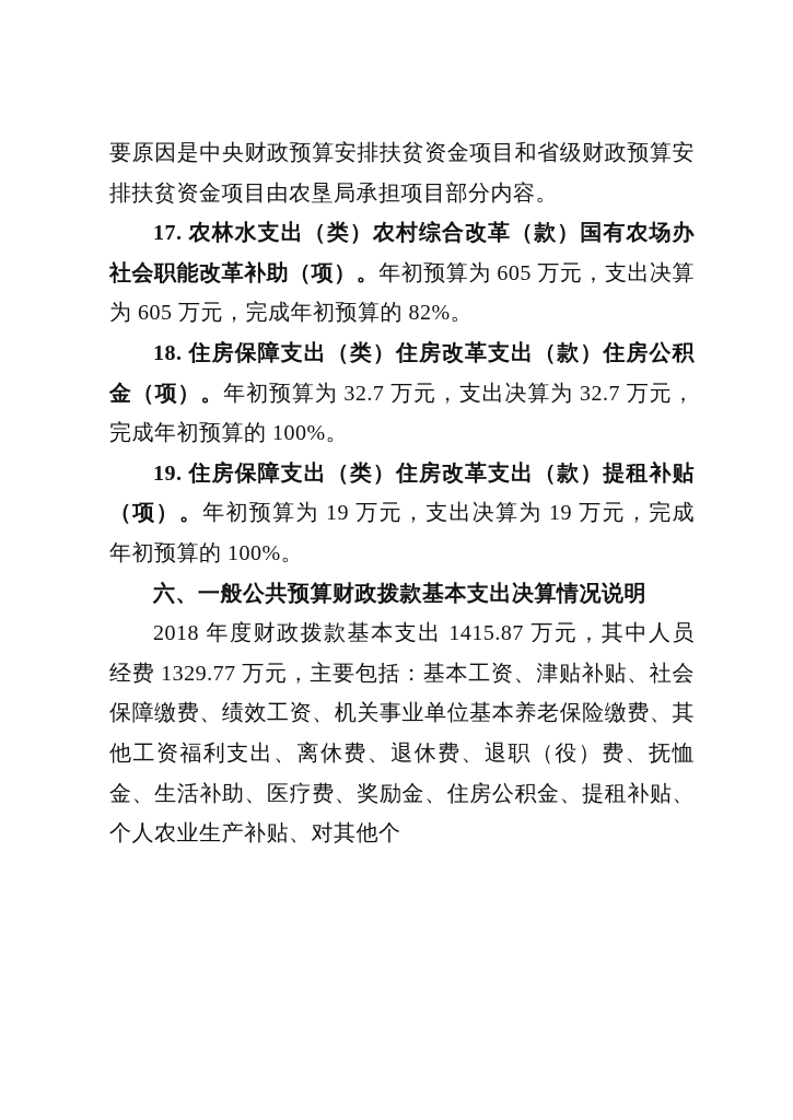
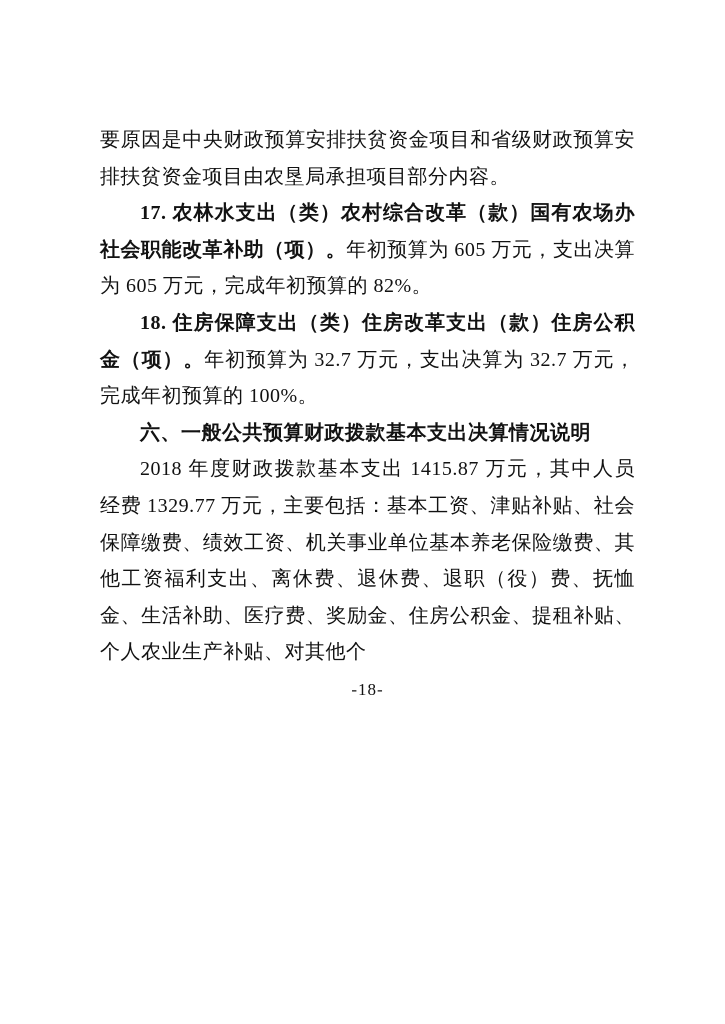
  要原因是中央财政预算安排扶贫资金项目和省级财政预算安排扶贫资金项目由农垦局承担项目部分内容。
  17. 农林水支出（类）农村综合改革（款）国有农场办社会职能改革补助（项）。年初预算为 605 万元，支出决算为 605 万元，完成年初预算的 82%。
  18. 住房保障支出（类）住房改革支出（款）住房公积金（项）。年初预算为 32.7 万元，支出决算为 32.7 万元，完成年初预算的 100%。
- 19. 住房保障支出（类）住房改革支出（款）提租补贴（项）。年初预算为 19 万元，支出决算为 19 万元，完成年初预算的 100%。
  六、一般公共预算财政拨款基本支出决算情况说明
  2018 年度财政拨款基本支出 1415.87 万元，其中人员经费 1329.77 万元，主要包括：基本工资、津贴补贴、社会保障缴费、绩效工资、机关事业单位基本养老保险缴费、其他工资福利支出、离休费、退休费、退职（役）费、抚恤金、生活补助、医疗费、奖励金、住房公积金、提租补贴、个人农业生产补贴、对其他个
+ -18-
